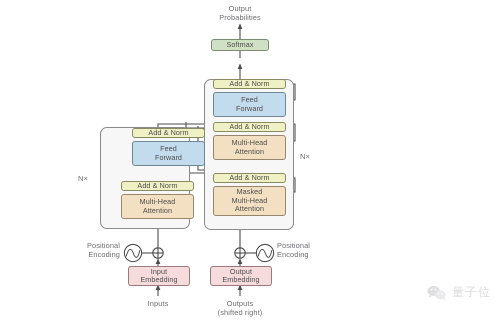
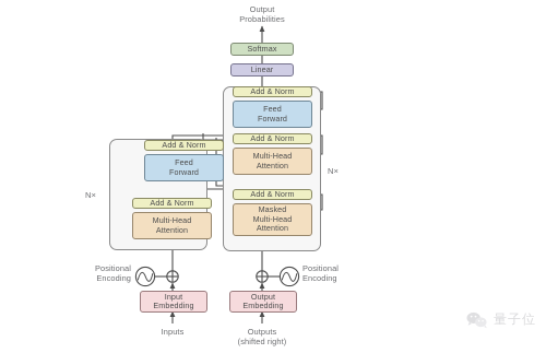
  N×
  N×
  Softmax
+ Linear
  Add & Norm
  Feed
  Forward
  Add & Norm
  Multi-Head
  Attention
  Add & Norm
  Masked
  Multi-Head
  Attention
  Add & Norm
  Feed
  Forward
  Add & Norm
  Multi-Head
  Attention
  Input
  Embedding
  Output
  Embedding
  Output
  Probabilities
  Positional
  Encoding
  Positional
  Encoding
  Inputs
  Outputs
  (shifted right)
  量子位
